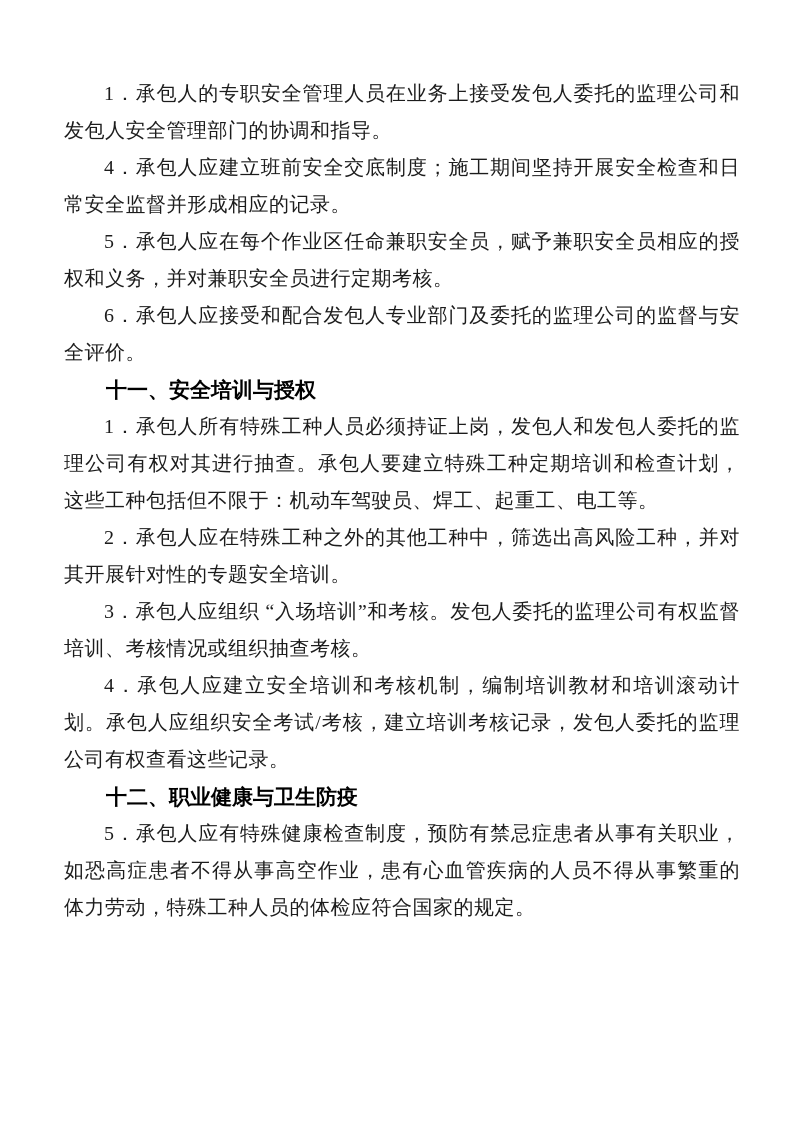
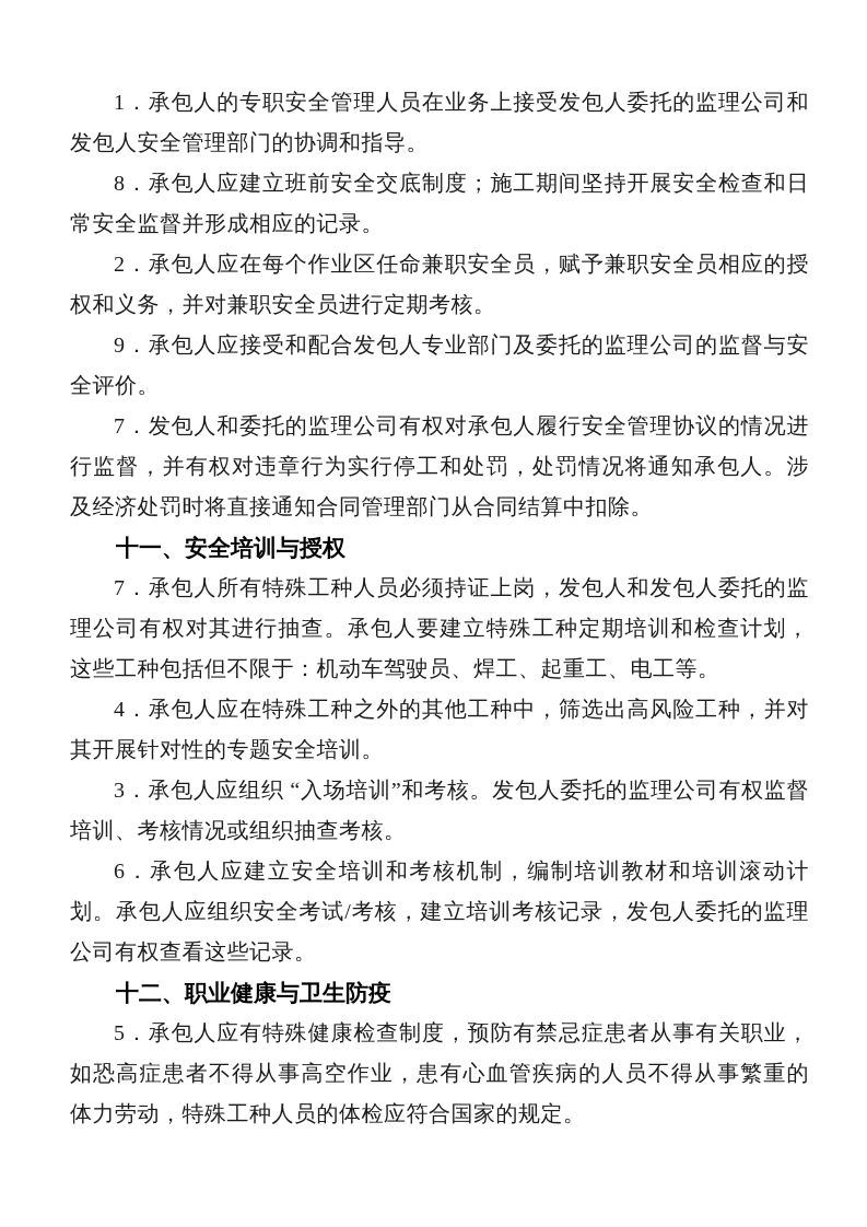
  1．承包人的专职安全管理人员在业务上接受发包人委托的监理公司和发包人安全管理部门的协调和指导。
- 4．承包人应建立班前安全交底制度；施工期间坚持开展安全检查和日常安全监督并形成相应的记录。
+ 8．承包人应建立班前安全交底制度；施工期间坚持开展安全检查和日常安全监督并形成相应的记录。
- 5．承包人应在每个作业区任命兼职安全员，赋予兼职安全员相应的授权和义务，并对兼职安全员进行定期考核。
+ 2．承包人应在每个作业区任命兼职安全员，赋予兼职安全员相应的授权和义务，并对兼职安全员进行定期考核。
- 6．承包人应接受和配合发包人专业部门及委托的监理公司的监督与安全评价。
+ 9．承包人应接受和配合发包人专业部门及委托的监理公司的监督与安全评价。
+ 7．发包人和委托的监理公司有权对承包人履行安全管理协议的情况进行监督，并有权对违章行为实行停工和处罚，处罚情况将通知承包人。涉及经济处罚时将直接通知合同管理部门从合同结算中扣除。
  十一、安全培训与授权
- 1．承包人所有特殊工种人员必须持证上岗，发包人和发包人委托的监理公司有权对其进行抽查。承包人要建立特殊工种定期培训和检查计划，这些工种包括但不限于：机动车驾驶员、焊工、起重工、电工等。
+ 7．承包人所有特殊工种人员必须持证上岗，发包人和发包人委托的监理公司有权对其进行抽查。承包人要建立特殊工种定期培训和检查计划，这些工种包括但不限于：机动车驾驶员、焊工、起重工、电工等。
- 2．承包人应在特殊工种之外的其他工种中，筛选出高风险工种，并对其开展针对性的专题安全培训。
+ 4．承包人应在特殊工种之外的其他工种中，筛选出高风险工种，并对其开展针对性的专题安全培训。
  3．承包人应组织 “入场培训”和考核。发包人委托的监理公司有权监督培训、考核情况或组织抽查考核。
- 4．承包人应建立安全培训和考核机制，编制培训教材和培训滚动计划。承包人应组织安全考试/考核，建立培训考核记录，发包人委托的监理公司有权查看这些记录。
+ 6．承包人应建立安全培训和考核机制，编制培训教材和培训滚动计划。承包人应组织安全考试/考核，建立培训考核记录，发包人委托的监理公司有权查看这些记录。
  十二、职业健康与卫生防疫
  5．承包人应有特殊健康检查制度，预防有禁忌症患者从事有关职业，如恐高症患者不得从事高空作业，患有心血管疾病的人员不得从事繁重的体力劳动，特殊工种人员的体检应符合国家的规定。
